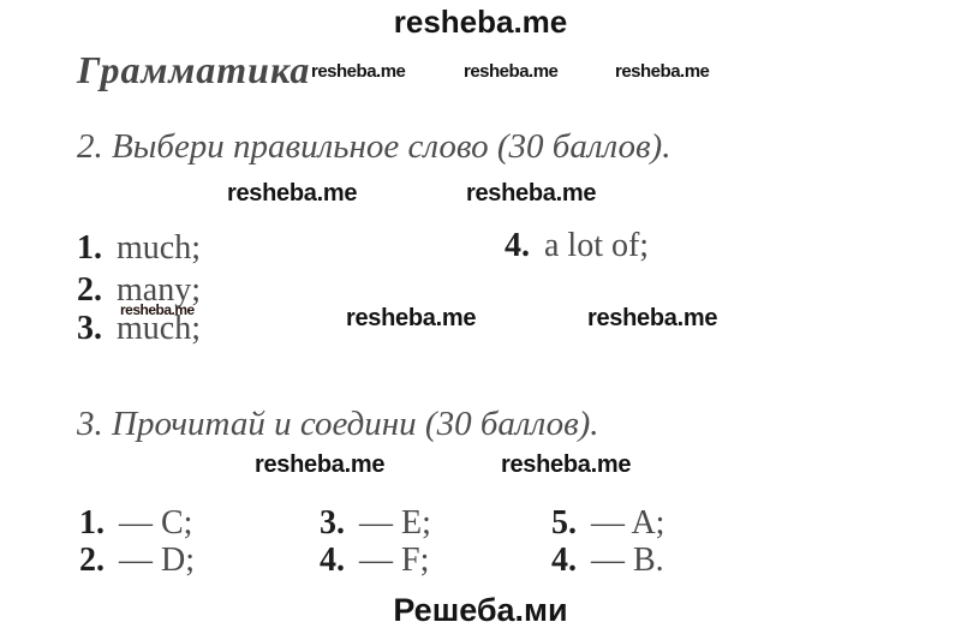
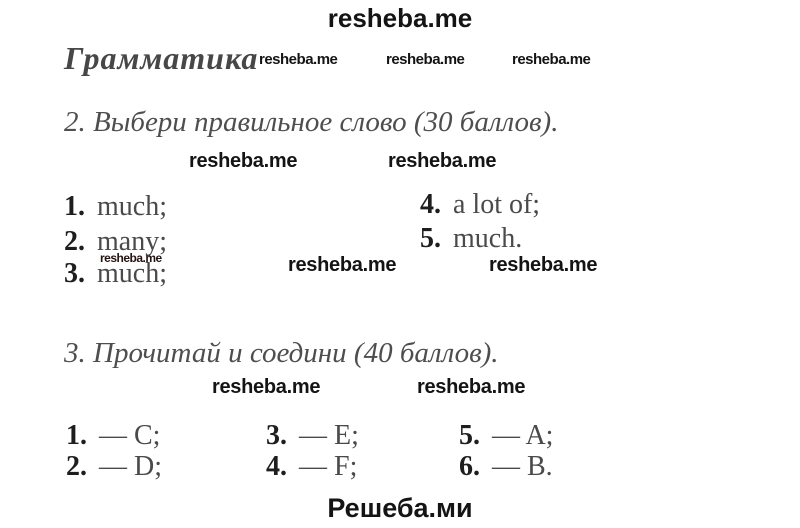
  resheba.me
  Грамматика
  resheba.me
  resheba.me
  resheba.me
  2. Выбери правильное слово (30 баллов).
  resheba.me
  resheba.me
  1. much;
  2. many;
  3. much;
  4. a lot of;
+ 5. much.
  resheba.me
  resheba.me
  resheba.me
- 3. Прочитай и соедини (30 баллов).
+ 3. Прочитай и соедини (40 баллов).
  resheba.me
  resheba.me
  1. — C;
  2. — D;
  3. — E;
  4. — F;
  5. — A;
- 4. — B.
+ 6. — B.
  Решеба.ми
